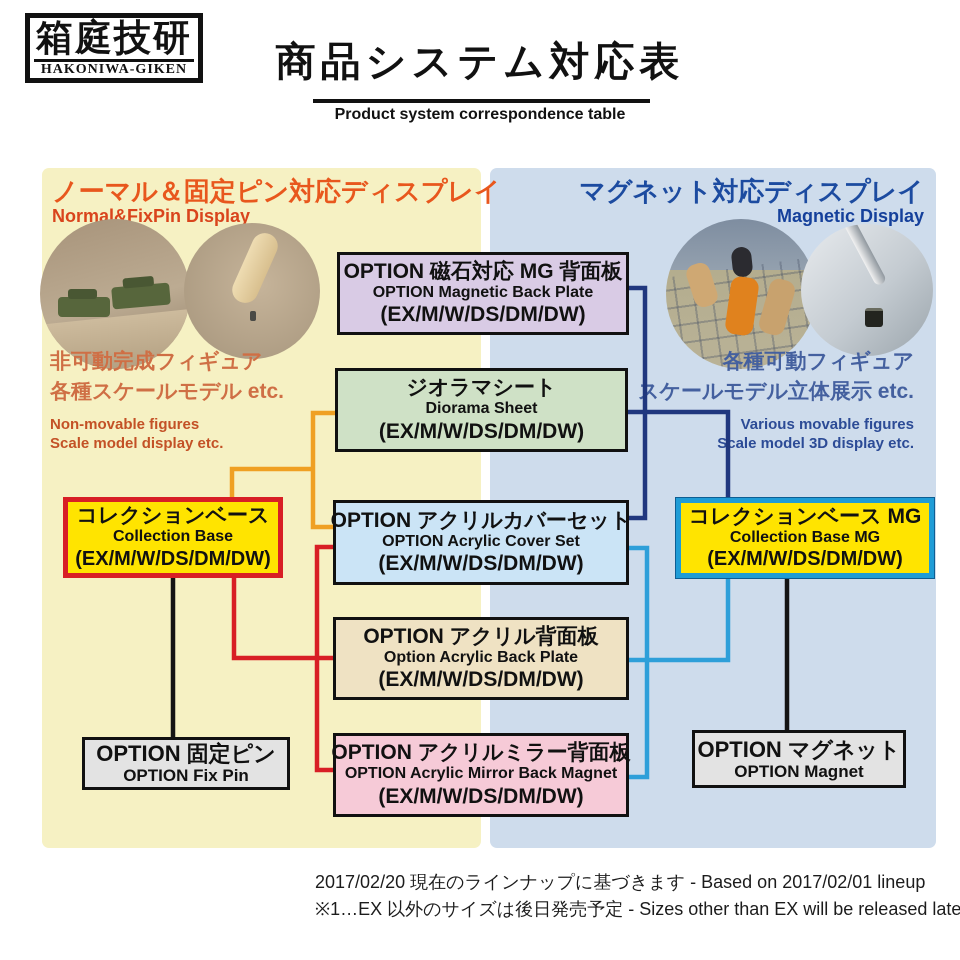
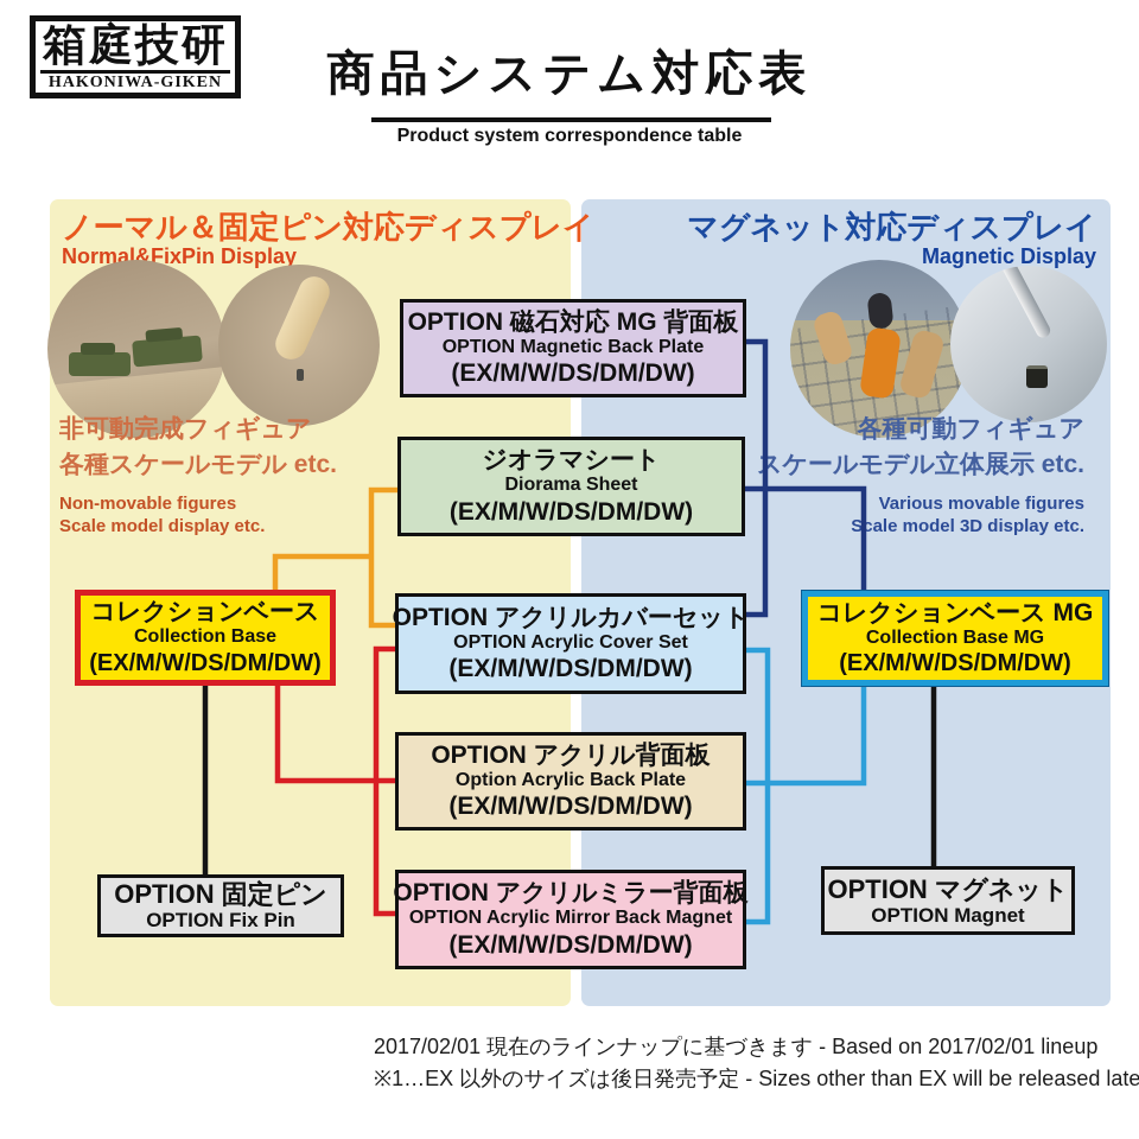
  箱庭技研
  HAKONIWA-GIKEN
  商品システム対応表
  Product system correspondence table
  ノーマル＆固定ピン対応ディスプレイ
  Normal&FixPin Display
  マグネット対応ディスプレイ
  Magnetic Display
  非可動完成フィギュア
  各種スケールモデル etc.
  Non-movable figures
  Scale model display etc.
  各種可動フィギュア
  スケールモデル立体展示 etc.
  Various movable figures
  Scale model 3D display etc.
  OPTION 磁石対応 MG 背面板
  OPTION Magnetic Back Plate
  (EX/M/W/DS/DM/DW)
  ジオラマシート
  Diorama Sheet
  (EX/M/W/DS/DM/DW)
  OPTION アクリルカバーセット
  OPTION Acrylic Cover Set
  (EX/M/W/DS/DM/DW)
  OPTION アクリル背面板
  Option Acrylic Back Plate
  (EX/M/W/DS/DM/DW)
  OPTION アクリルミラー背面板
  OPTION Acrylic Mirror Back Magnet
  (EX/M/W/DS/DM/DW)
  コレクションベース
  Collection Base
  (EX/M/W/DS/DM/DW)
  コレクションベース MG
  Collection Base MG
  (EX/M/W/DS/DM/DW)
  OPTION 固定ピン
  OPTION Fix Pin
  OPTION マグネット
  OPTION Magnet
- 2017/02/20 現在のラインナップに基づきます - Based on 2017/02/01 lineup
+ 2017/02/01 現在のラインナップに基づきます - Based on 2017/02/01 lineup
  ※1…EX 以外のサイズは後日発売予定 - Sizes other than EX will be released late
